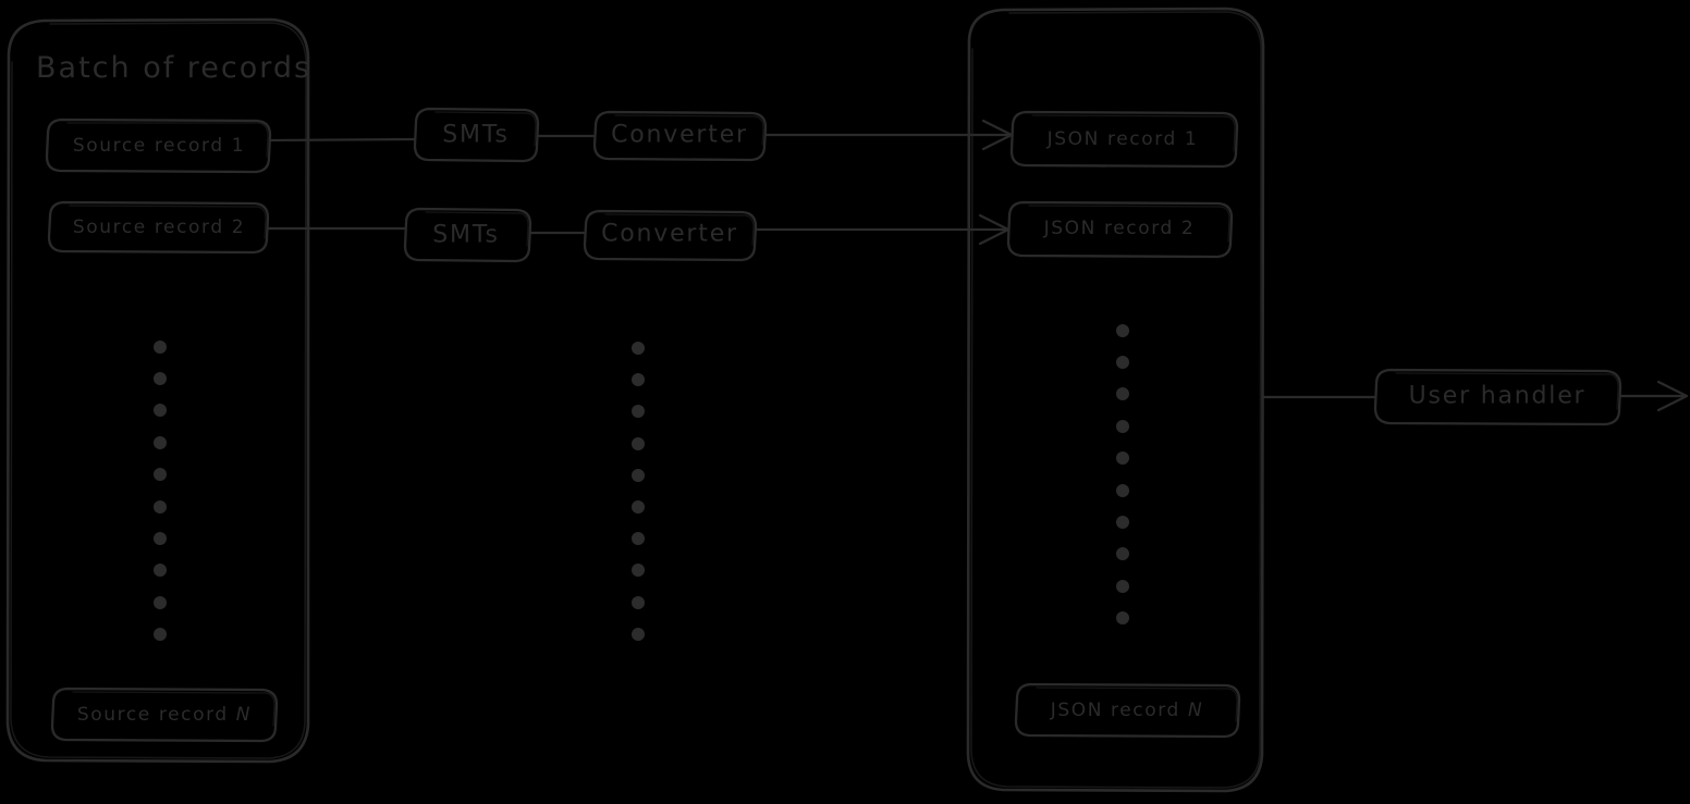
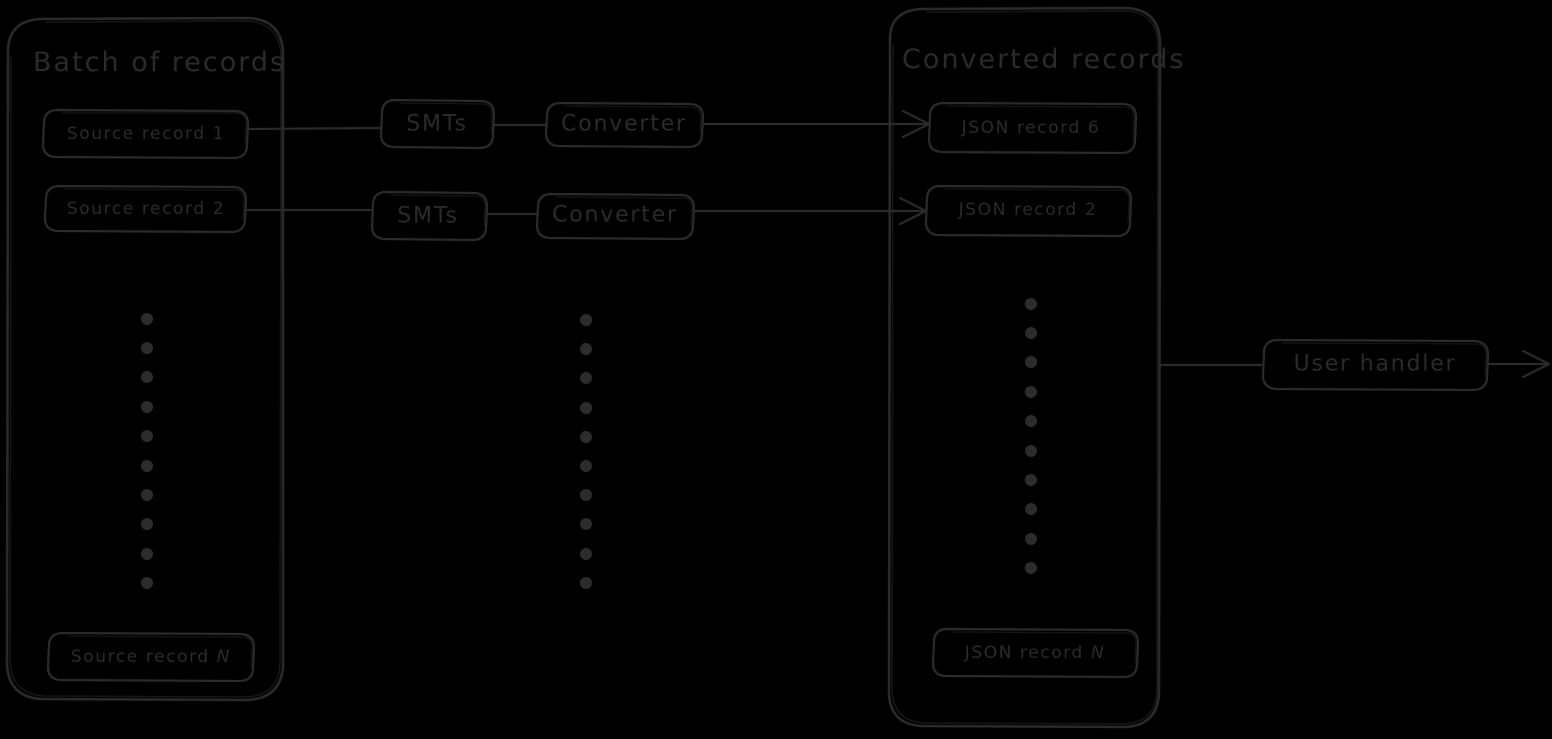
  Batch of records
+ Converted records
  Source record 1
  Source record 2
  Source record N
  SMTs
  SMTs
  Converter
  Converter
- JSON record 1
+ JSON record 6
  JSON record 2
  JSON record N
  User handler
